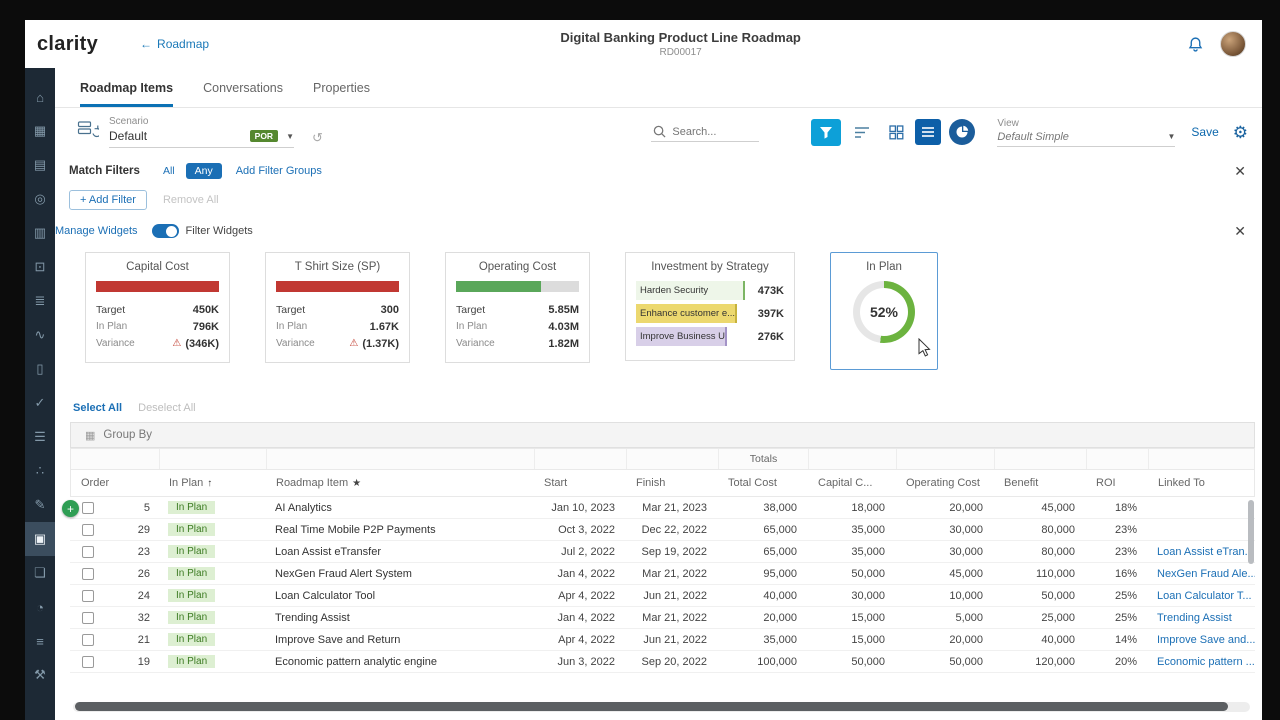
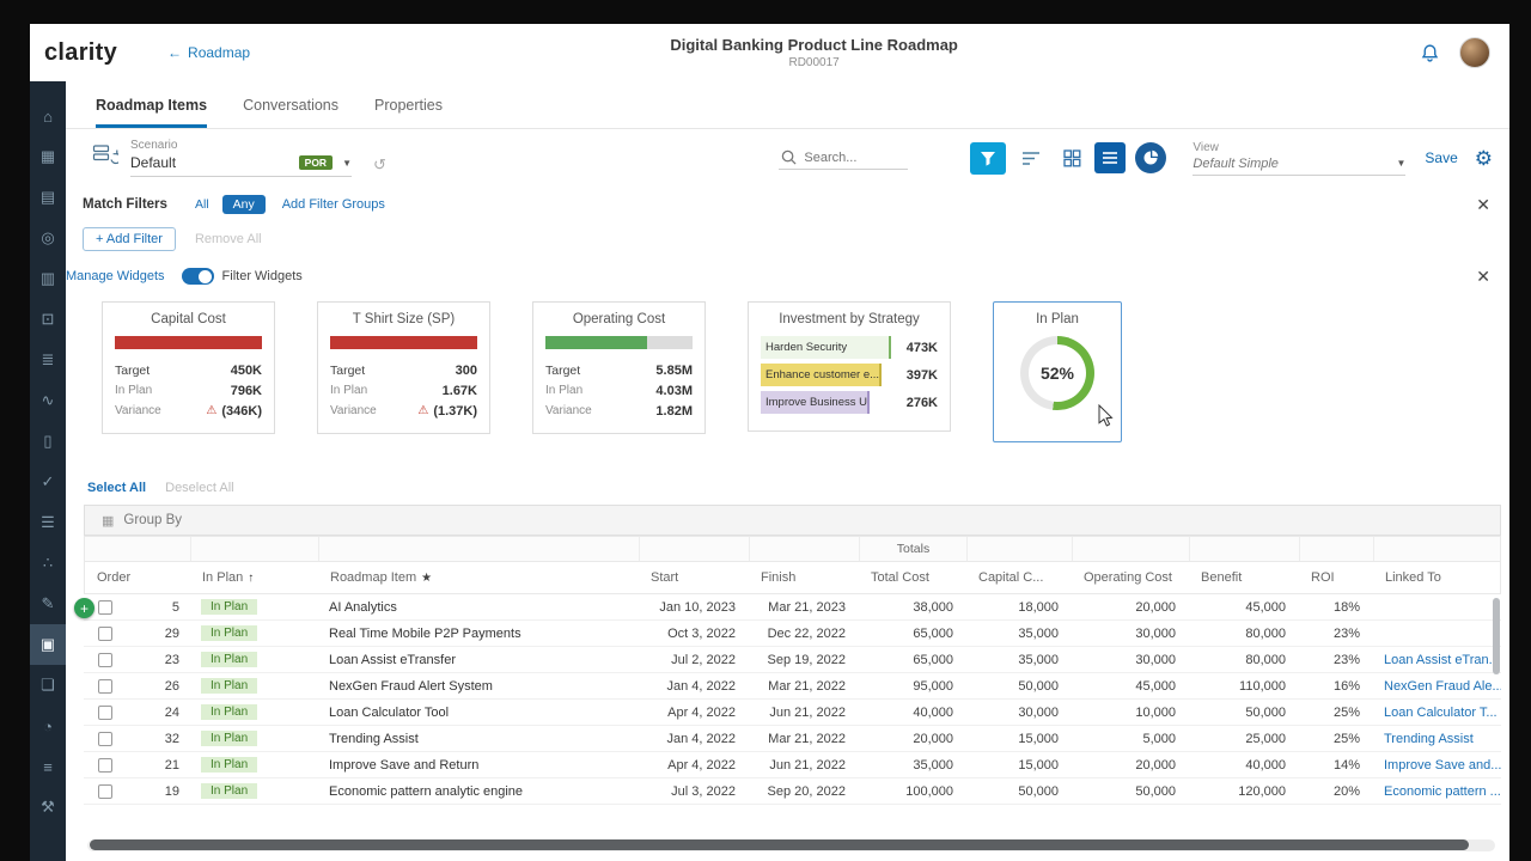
  clarity
  ←
  Roadmap
  Digital Banking Product Line Roadmap
  RD00017
  ⌂
  ▦
  ▤
  ◎
  ▥
  ⊡
  ≣
  ∿
  ▯
  ✓
  ☰
  ∴
  ✎
  ▣
  ❏
  ◔
  ≡
  ⚒
  Roadmap Items
  Conversations
  Properties
  Scenario
  Default
  POR
  ▼
  ↺
  Search...
  View
  Default Simple
  ▼
  Save
  ⚙
  Match Filters
  All
  Any
  Add Filter Groups
  ✕
  + Add Filter
  Remove All
  Manage Widgets
  Filter Widgets
  ✕
  Capital Cost
  Target
  450K
  In Plan
  796K
  Variance
  ⚠
  (346K)
  T Shirt Size (SP)
  Target
  300
  In Plan
  1.67K
  Variance
  ⚠
  (1.37K)
  Operating Cost
  Target
  5.85M
  In Plan
  4.03M
  Variance
  1.82M
  Investment by Strategy
  Harden Security
  473K
  Enhance customer e...
  397K
  Improve Business Us
  276K
  In Plan
  52%
  Select All
  Deselect All
  ▦
  Group By
  +
  Totals
  Order
  In Plan
  ↑
  Roadmap Item
  ★
  Start
  Finish
  Total Cost
  Capital C...
  Operating Cost
  Benefit
  ROI
  Linked To
  5
  In Plan
  AI Analytics
  Jan 10, 2023
  Mar 21, 2023
  38,000
  18,000
  20,000
  45,000
  18%
  29
  In Plan
  Real Time Mobile P2P Payments
  Oct 3, 2022
  Dec 22, 2022
  65,000
  35,000
  30,000
  80,000
  23%
  23
  In Plan
  Loan Assist eTransfer
  Jul 2, 2022
  Sep 19, 2022
  65,000
  35,000
  30,000
  80,000
  23%
  Loan Assist eTran.
  26
  In Plan
  NexGen Fraud Alert System
  Jan 4, 2022
  Mar 21, 2022
  95,000
  50,000
  45,000
  110,000
  16%
  NexGen Fraud Ale..
  24
  In Plan
  Loan Calculator Tool
  Apr 4, 2022
  Jun 21, 2022
  40,000
  30,000
  10,000
  50,000
  25%
  Loan Calculator T...
  32
  In Plan
  Trending Assist
  Jan 4, 2022
  Mar 21, 2022
  20,000
  15,000
  5,000
  25,000
  25%
  Trending Assist
  21
  In Plan
  Improve Save and Return
  Apr 4, 2022
  Jun 21, 2022
  35,000
  15,000
  20,000
  40,000
  14%
  Improve Save and...
  19
  In Plan
  Economic pattern analytic engine
- Jun 3, 2022
+ Jul 3, 2022
  Sep 20, 2022
  100,000
  50,000
  50,000
  120,000
  20%
  Economic pattern ...
